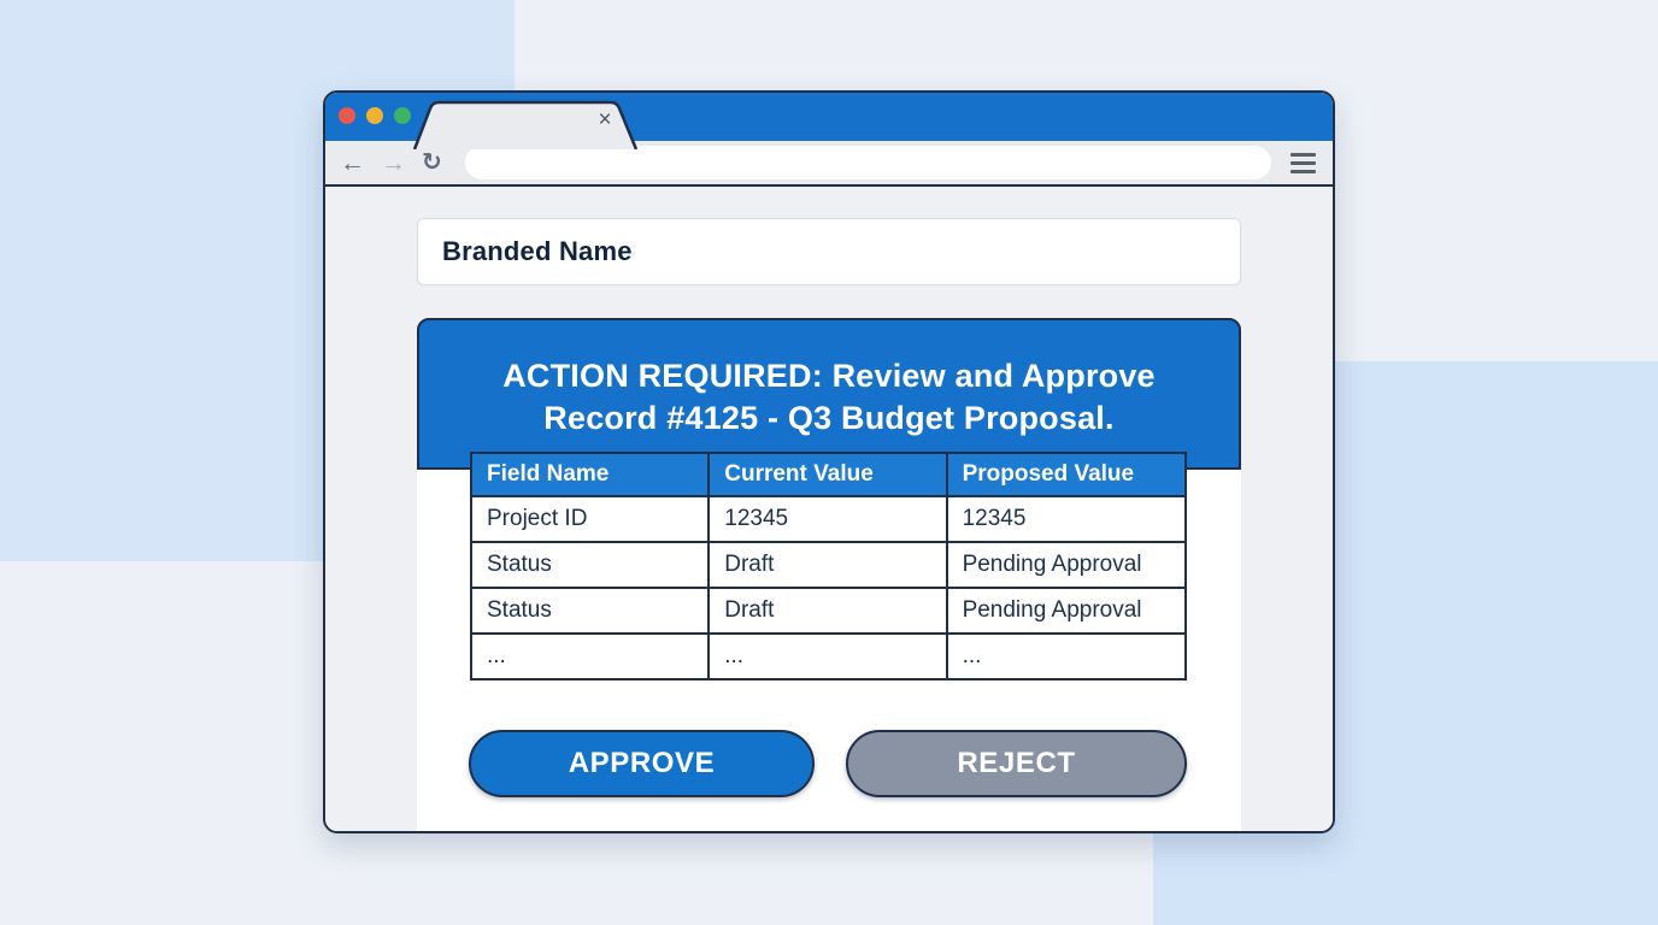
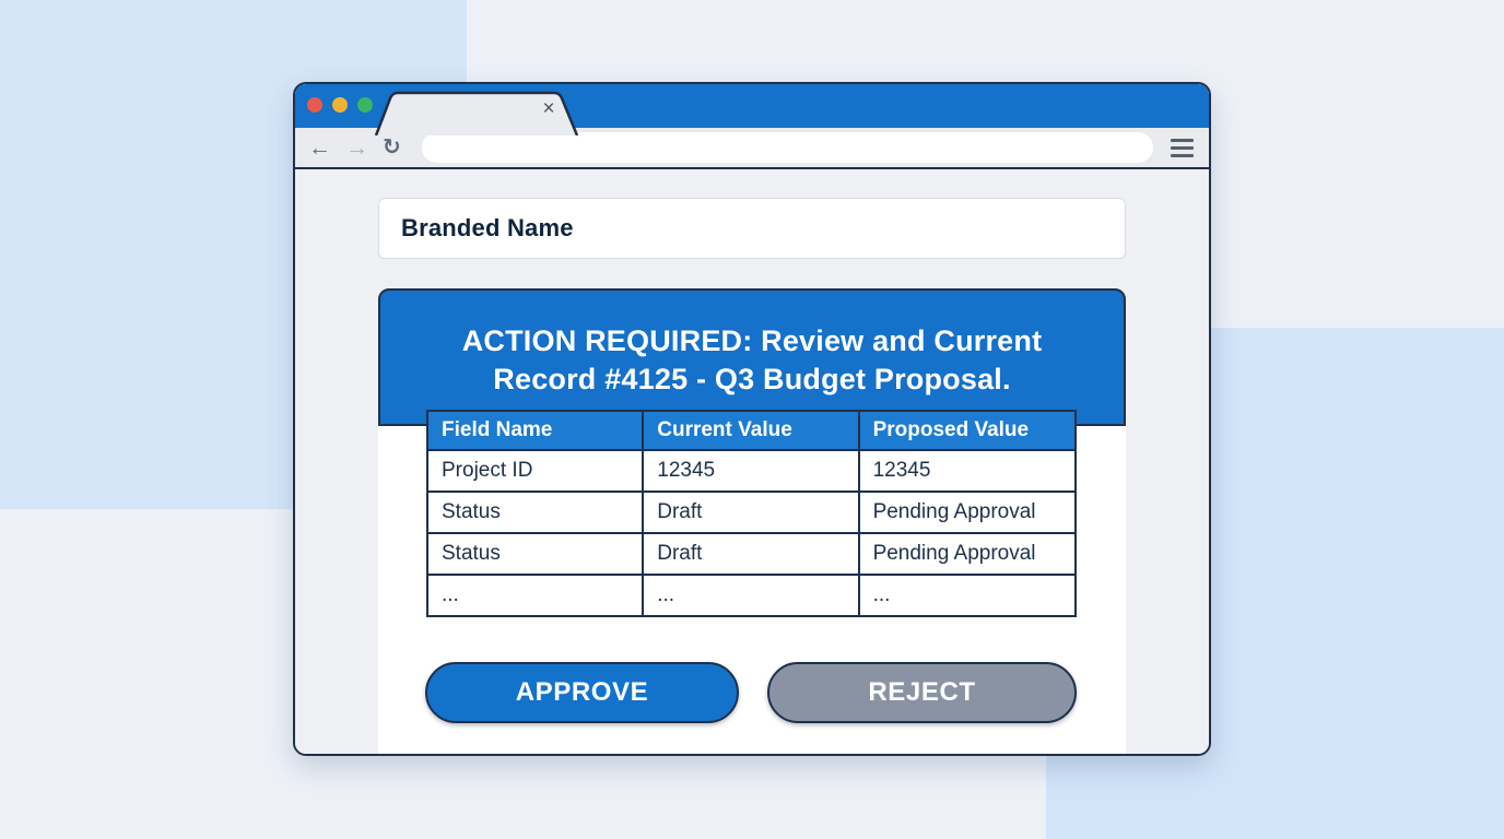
  ×
  ←
  →
  ↻
  Branded Name
- ACTION REQUIRED: Review and Approve
+ ACTION REQUIRED: Review and Current
  Record #4125 - Q3 Budget Proposal.
  Field Name	Current Value	Proposed Value
  Project ID	12345	12345
  Status	Draft	Pending Approval
  Status	Draft	Pending Approval
  ...	...	...
  APPROVE
  REJECT
